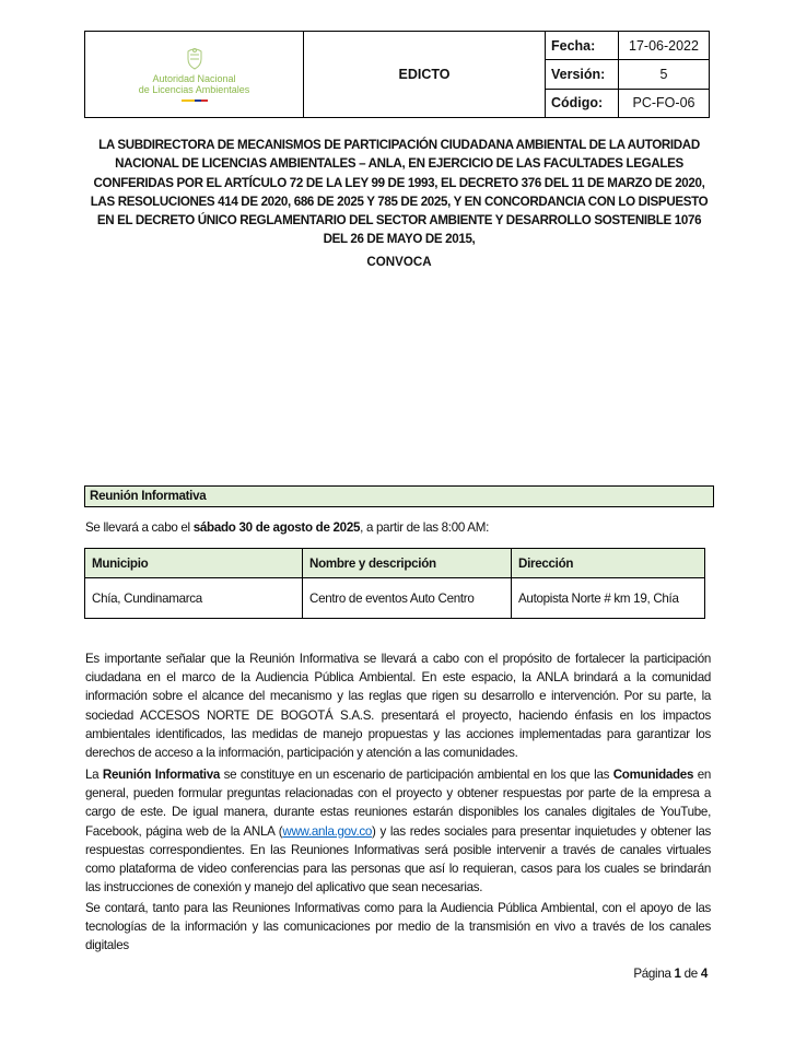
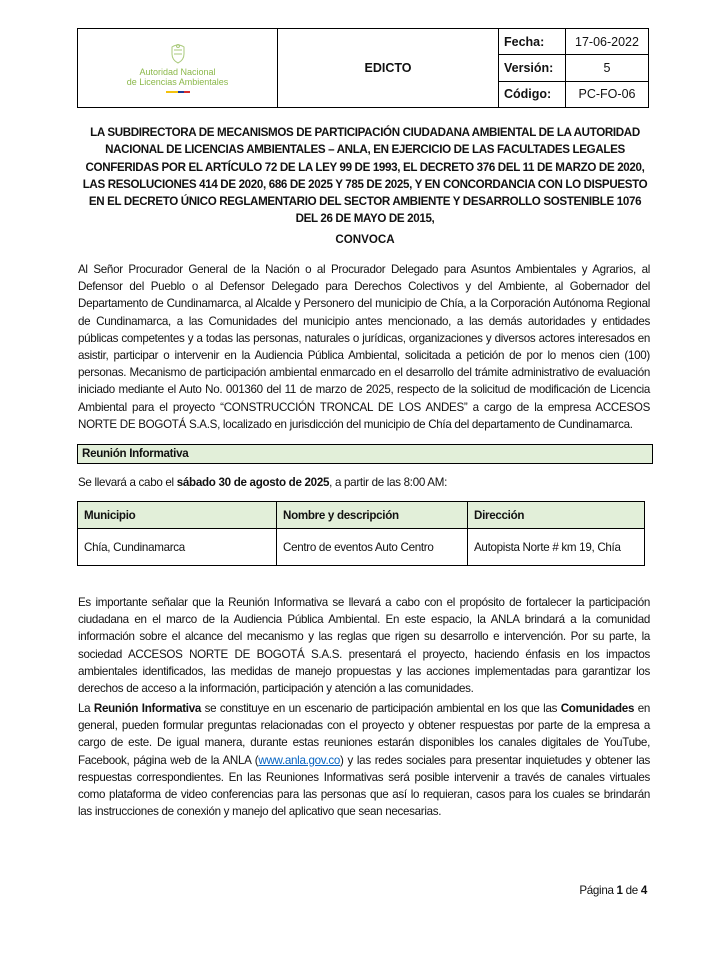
  Autoridad Nacional
  de Licencias Ambientales
  EDICTO
  Fecha:
  17-06-2022
  Versión:
  5
  Código:
  PC-FO-06
  LA SUBDIRECTORA DE MECANISMOS DE PARTICIPACIÓN CIUDADANA AMBIENTAL DE LA AUTORIDAD NACIONAL DE LICENCIAS AMBIENTALES – ANLA, EN EJERCICIO DE LAS FACULTADES LEGALES CONFERIDAS POR EL ARTÍCULO 72 DE LA LEY 99 DE 1993, EL DECRETO 376 DEL 11 DE MARZO DE 2020, LAS RESOLUCIONES 414 DE 2020, 686 DE 2025 Y 785 DE 2025, Y EN CONCORDANCIA CON LO DISPUESTO EN EL DECRETO ÚNICO REGLAMENTARIO DEL SECTOR AMBIENTE Y DESARROLLO SOSTENIBLE 1076 DEL 26 DE MAYO DE 2015,
  CONVOCA
+ Al Señor Procurador General de la Nación o al Procurador Delegado para Asuntos Ambientales y Agrarios, al Defensor del Pueblo o al Defensor Delegado para Derechos Colectivos y del Ambiente, al Gobernador del Departamento de Cundinamarca, al Alcalde y Personero del municipio de Chía, a la Corporación Autónoma Regional de Cundinamarca, a las Comunidades del municipio antes mencionado, a las demás autoridades y entidades públicas competentes y a todas las personas, naturales o jurídicas, organizaciones y diversos actores interesados en asistir, participar o intervenir en la Audiencia Pública Ambiental, solicitada a petición de por lo menos cien (100) personas. Mecanismo de participación ambiental enmarcado en el desarrollo del trámite administrativo de evaluación iniciado mediante el Auto No. 001360 del 11 de marzo de 2025, respecto de la solicitud de modificación de Licencia Ambiental para el proyecto “CONSTRUCCIÓN TRONCAL DE LOS ANDES” a cargo de la empresa ACCESOS NORTE DE BOGOTÁ S.A.S, localizado en jurisdicción del municipio de Chía del departamento de Cundinamarca.
  Reunión Informativa
  Se llevará a cabo el sábado 30 de agosto de 2025, a partir de las 8:00 AM:
  Municipio	Nombre y descripción	Dirección
  Chía, Cundinamarca	Centro de eventos Auto Centro	Autopista Norte # km 19, Chía
  Es importante señalar que la Reunión Informativa se llevará a cabo con el propósito de fortalecer la participación ciudadana en el marco de la Audiencia Pública Ambiental. En este espacio, la ANLA brindará a la comunidad información sobre el alcance del mecanismo y las reglas que rigen su desarrollo e intervención. Por su parte, la sociedad ACCESOS NORTE DE BOGOTÁ S.A.S. presentará el proyecto, haciendo énfasis en los impactos ambientales identificados, las medidas de manejo propuestas y las acciones implementadas para garantizar los derechos de acceso a la información, participación y atención a las comunidades.
  La Reunión Informativa se constituye en un escenario de participación ambiental en los que las Comunidades en general, pueden formular preguntas relacionadas con el proyecto y obtener respuestas por parte de la empresa a cargo de este. De igual manera, durante estas reuniones estarán disponibles los canales digitales de YouTube, Facebook, página web de la ANLA (www.anla.gov.co) y las redes sociales para presentar inquietudes y obtener las respuestas correspondientes. En las Reuniones Informativas será posible intervenir a través de canales virtuales como plataforma de video conferencias para las personas que así lo requieran, casos para los cuales se brindarán las instrucciones de conexión y manejo del aplicativo que sean necesarias.
- Se contará, tanto para las Reuniones Informativas como para la Audiencia Pública Ambiental, con el apoyo de las tecnologías de la información y las comunicaciones por medio de la transmisión en vivo a través de los canales digitales
  Página 1 de 4
